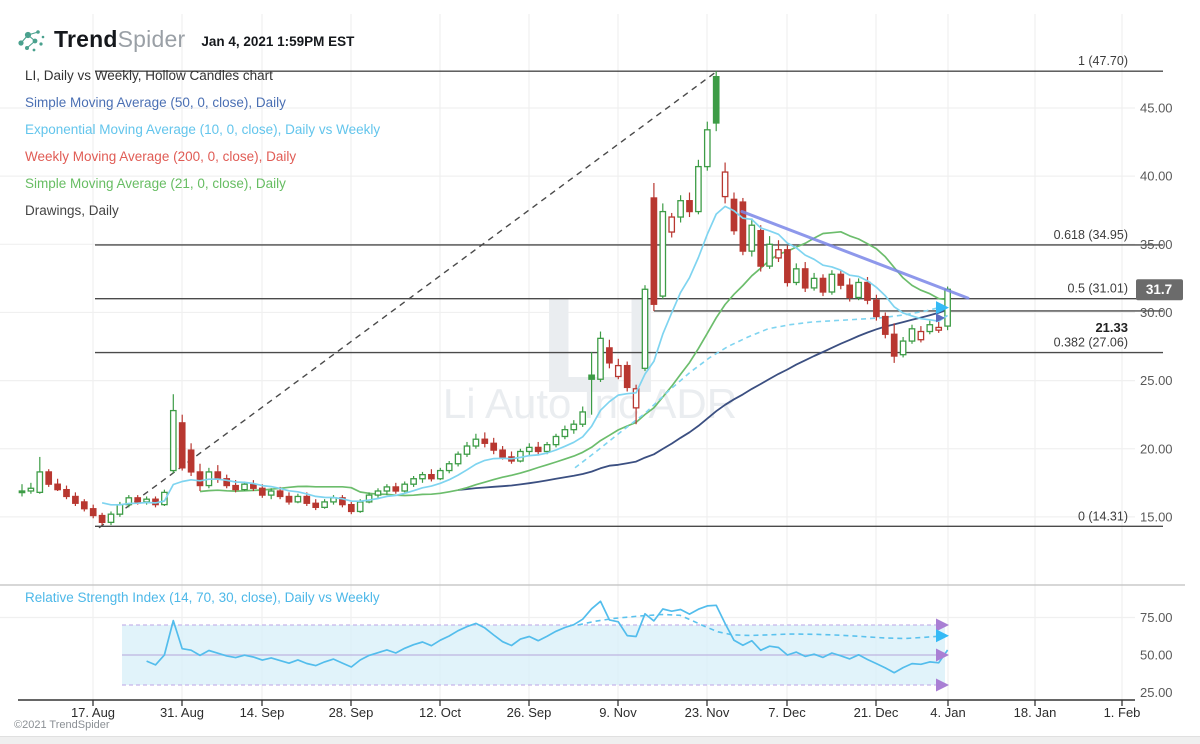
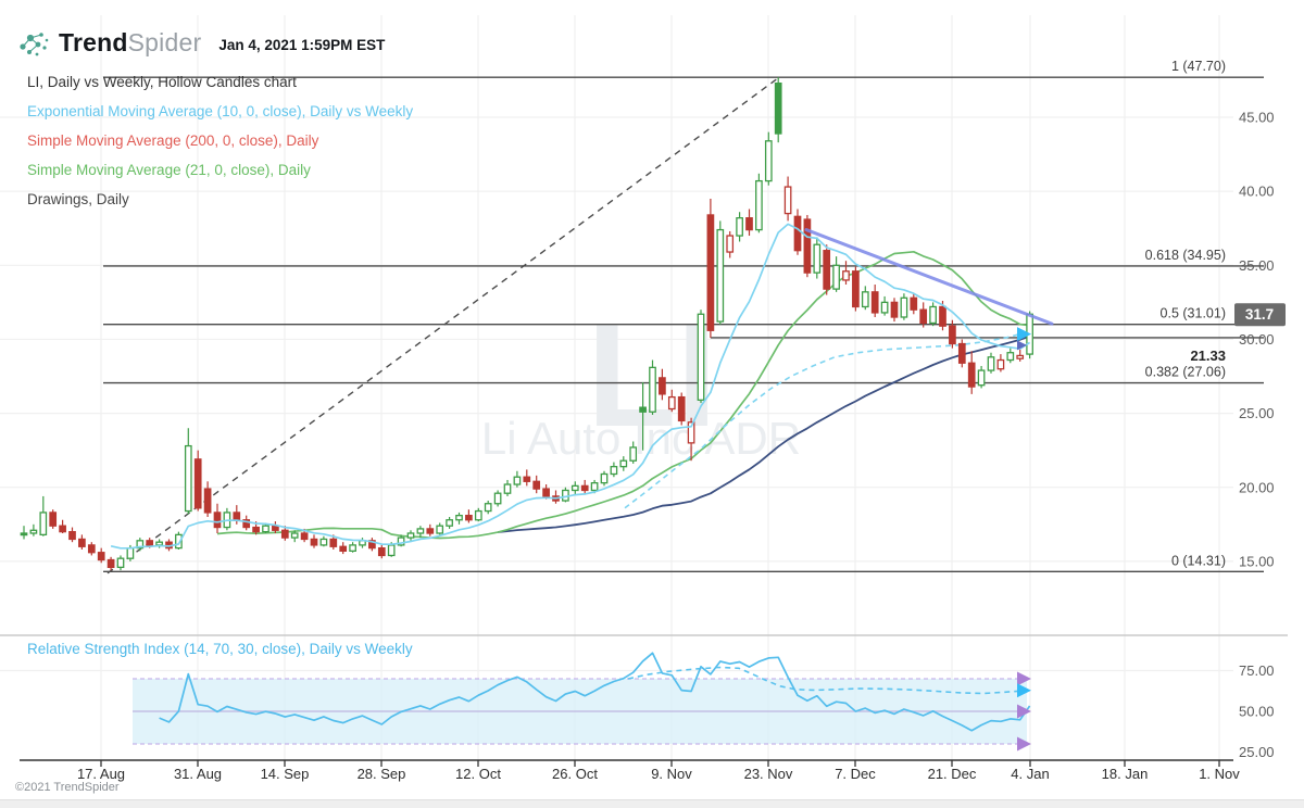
  TrendSpider
  Jan 4, 2021 1:59PM EST
  LI, Daily vs Weekly, Hollow Candles chart
- Simple Moving Average (50, 0, close), Daily
  Exponential Moving Average (10, 0, close), Daily vs Weekly
- Weekly Moving Average (200, 0, close), Daily
+ Simple Moving Average (200, 0, close), Daily
  Simple Moving Average (21, 0, close), Daily
  Drawings, Daily
  LI
  Li Auto Ic ADR
  1 (47.70)
  0.618 (34.95)
  0.5 (31.01)
  0.382 (27.06)
  0 (14.31)
  21.33
  17. Aug
  31. Aug
  14. Sep
  28. Sep
  12. Oct
- 26. Sep
+ 26. Oct
  9. Nov
  23. Nov
  7. Dec
  21. Dec
  4. Jan
  18. Jan
- 1. Feb
+ 1. Nov
  45.00
  40.00
  35.00
  30.00
  25.00
  20.00
  15.00
  75.00
  50.00
  25.00
  Relative Strength Index (14, 70, 30, close), Daily vs Weekly
  31.7
  ©2021 TrendSpider
